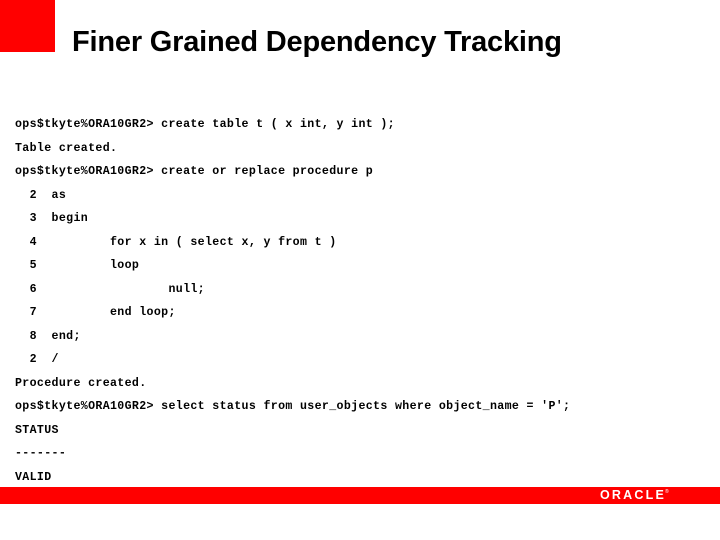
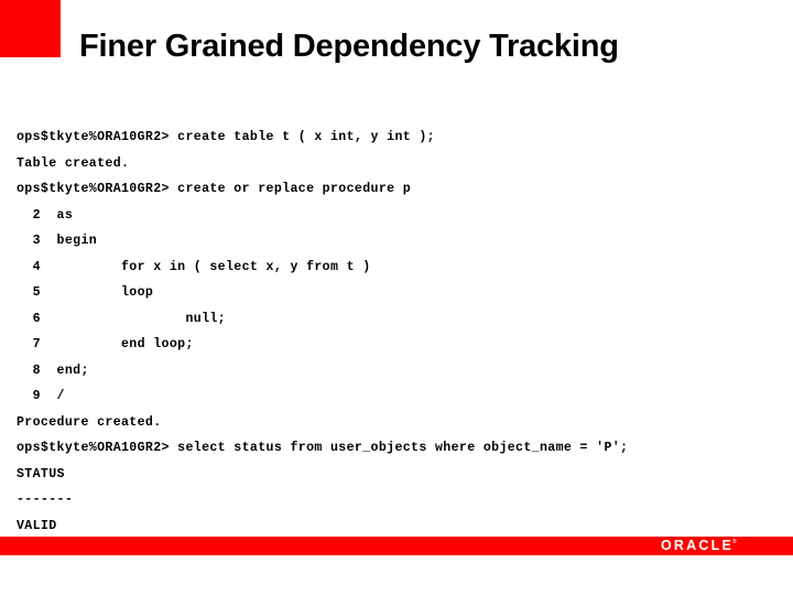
  Finer Grained Dependency Tracking
  ops$tkyte%ORA10GR2> create table t ( x int, y int );
  Table created.
  ops$tkyte%ORA10GR2> create or replace procedure p
  2 as
  3 begin
  4 for x in ( select x, y from t )
  5 loop
  6 null;
  7 end loop;
  8 end;
- 2 /
+ 9 /
  Procedure created.
  ops$tkyte%ORA10GR2> select status from user_objects where object_name = 'P';
  STATUS
  -------
  VALID
  ORACLE
